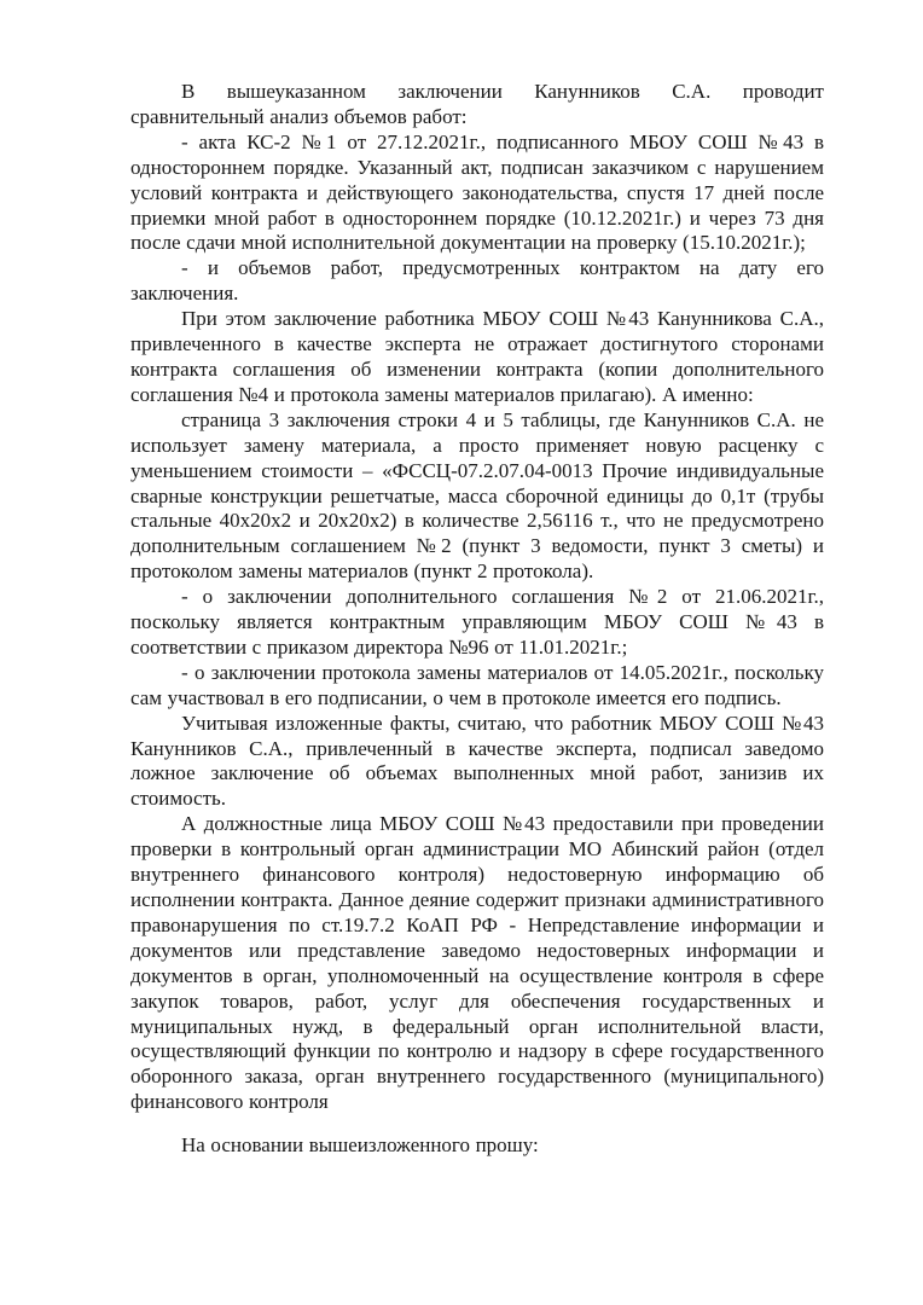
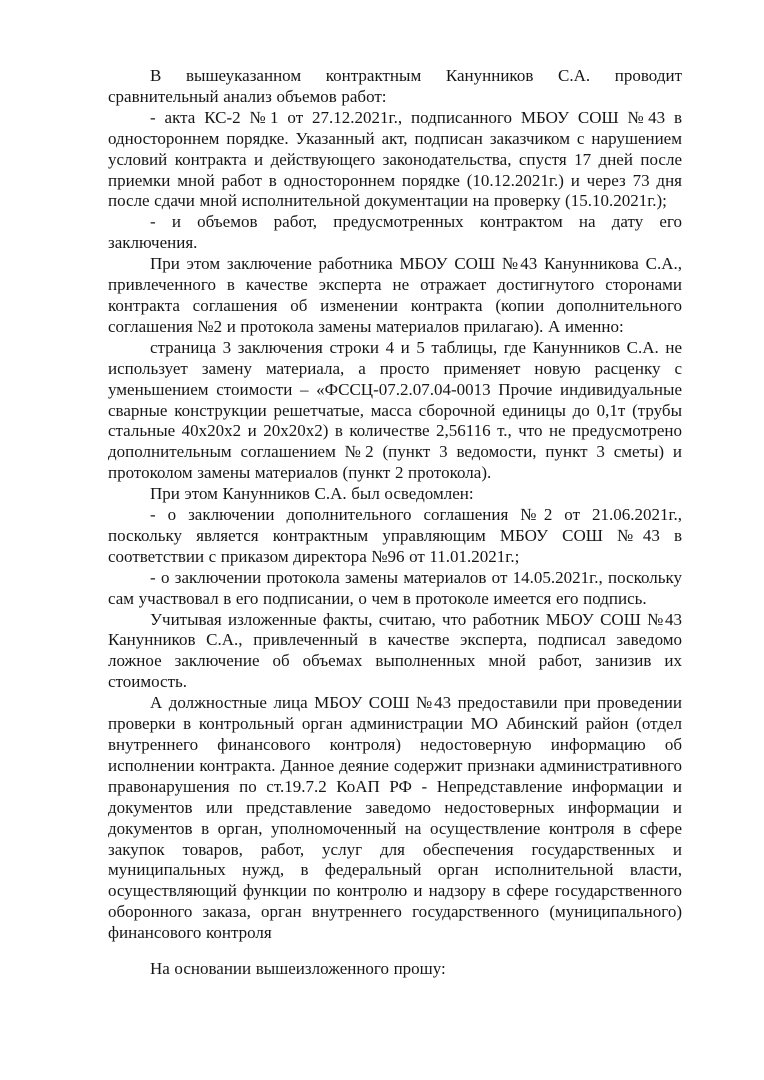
- В вышеуказанном заключении Канунников С.А. проводит сравнительный анализ объемов работ:
+ В вышеуказанном контрактным Канунников С.А. проводит сравнительный анализ объемов работ:
  - акта КС-2 №1 от 27.12.2021г., подписанного МБОУ СОШ №43 в одностороннем порядке. Указанный акт, подписан заказчиком с нарушением условий контракта и действующего законодательства, спустя 17 дней после приемки мной работ в одностороннем порядке (10.12.2021г.) и через 73 дня после сдачи мной исполнительной документации на проверку (15.10.2021г.);
  - и объемов работ, предусмотренных контрактом на дату его заключения.
- При этом заключение работника МБОУ СОШ №43 Канунникова С.А., привлеченного в качестве эксперта не отражает достигнутого сторонами контракта соглашения об изменении контракта (копии дополнительного соглашения №4 и протокола замены материалов прилагаю). А именно:
+ При этом заключение работника МБОУ СОШ №43 Канунникова С.А., привлеченного в качестве эксперта не отражает достигнутого сторонами контракта соглашения об изменении контракта (копии дополнительного соглашения №2 и протокола замены материалов прилагаю). А именно:
  страница 3 заключения строки 4 и 5 таблицы, где Канунников С.А. не использует замену материала, а просто применяет новую расценку с уменьшением стоимости – «ФССЦ-07.2.07.04-0013 Прочие индивидуальные сварные конструкции решетчатые, масса сборочной единицы до 0,1т (трубы стальные 40х20х2 и 20х20х2) в количестве 2,56116 т., что не предусмотрено дополнительным соглашением №2 (пункт 3 ведомости, пункт 3 сметы) и протоколом замены материалов (пункт 2 протокола).
+ При этом Канунников С.А. был осведомлен:
  - о заключении дополнительного соглашения №2 от 21.06.2021г., поскольку является контрактным управляющим МБОУ СОШ №43 в соответствии с приказом директора №96 от 11.01.2021г.;
  - о заключении протокола замены материалов от 14.05.2021г., поскольку сам участвовал в его подписании, о чем в протоколе имеется его подпись.
  Учитывая изложенные факты, считаю, что работник МБОУ СОШ №43 Канунников С.А., привлеченный в качестве эксперта, подписал заведомо ложное заключение об объемах выполненных мной работ, занизив их стоимость.
  А должностные лица МБОУ СОШ №43 предоставили при проведении проверки в контрольный орган администрации МО Абинский район (отдел внутреннего финансового контроля) недостоверную информацию об исполнении контракта. Данное деяние содержит признаки административного правонарушения по ст.19.7.2 КоАП РФ - Непредставление информации и документов или представление заведомо недостоверных информации и документов в орган, уполномоченный на осуществление контроля в сфере закупок товаров, работ, услуг для обеспечения государственных и муниципальных нужд, в федеральный орган исполнительной власти, осуществляющий функции по контролю и надзору в сфере государственного оборонного заказа, орган внутреннего государственного (муниципального) финансового контроля
  На основании вышеизложенного прошу:
